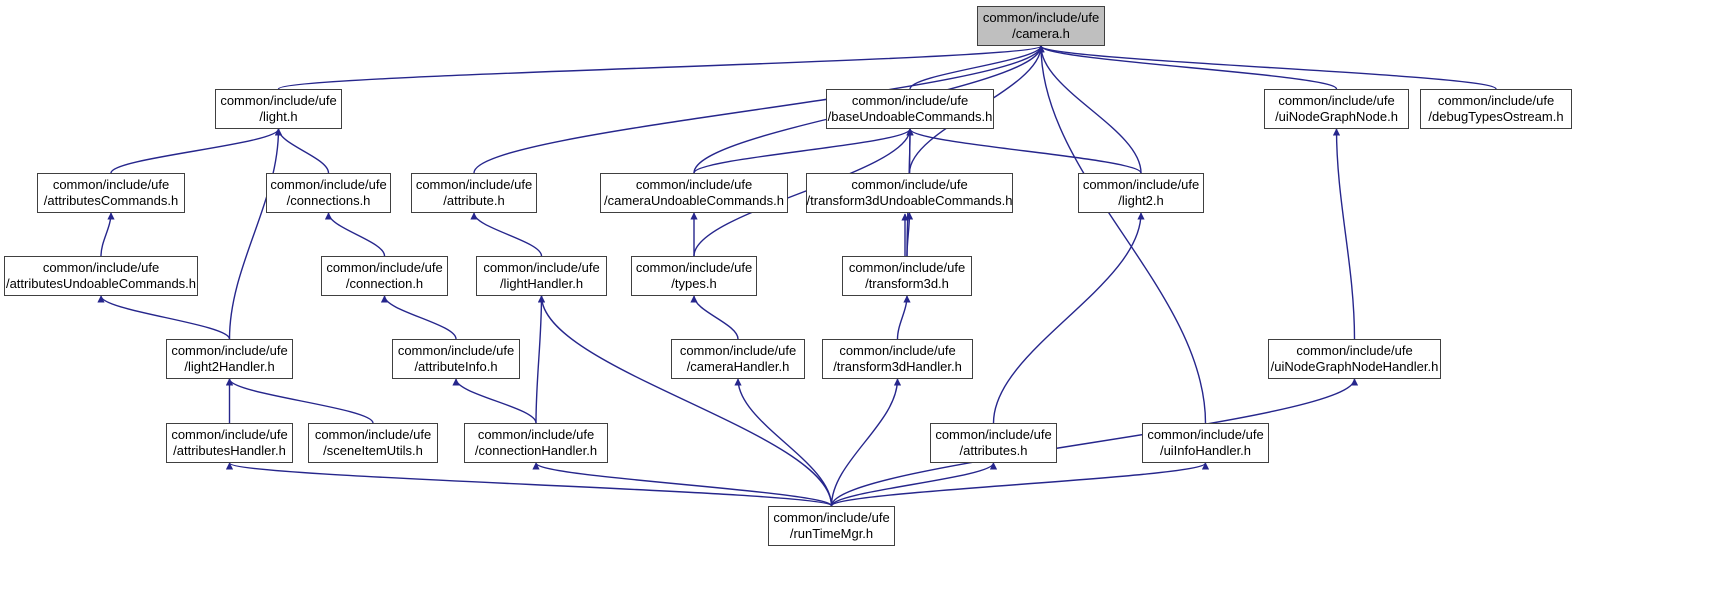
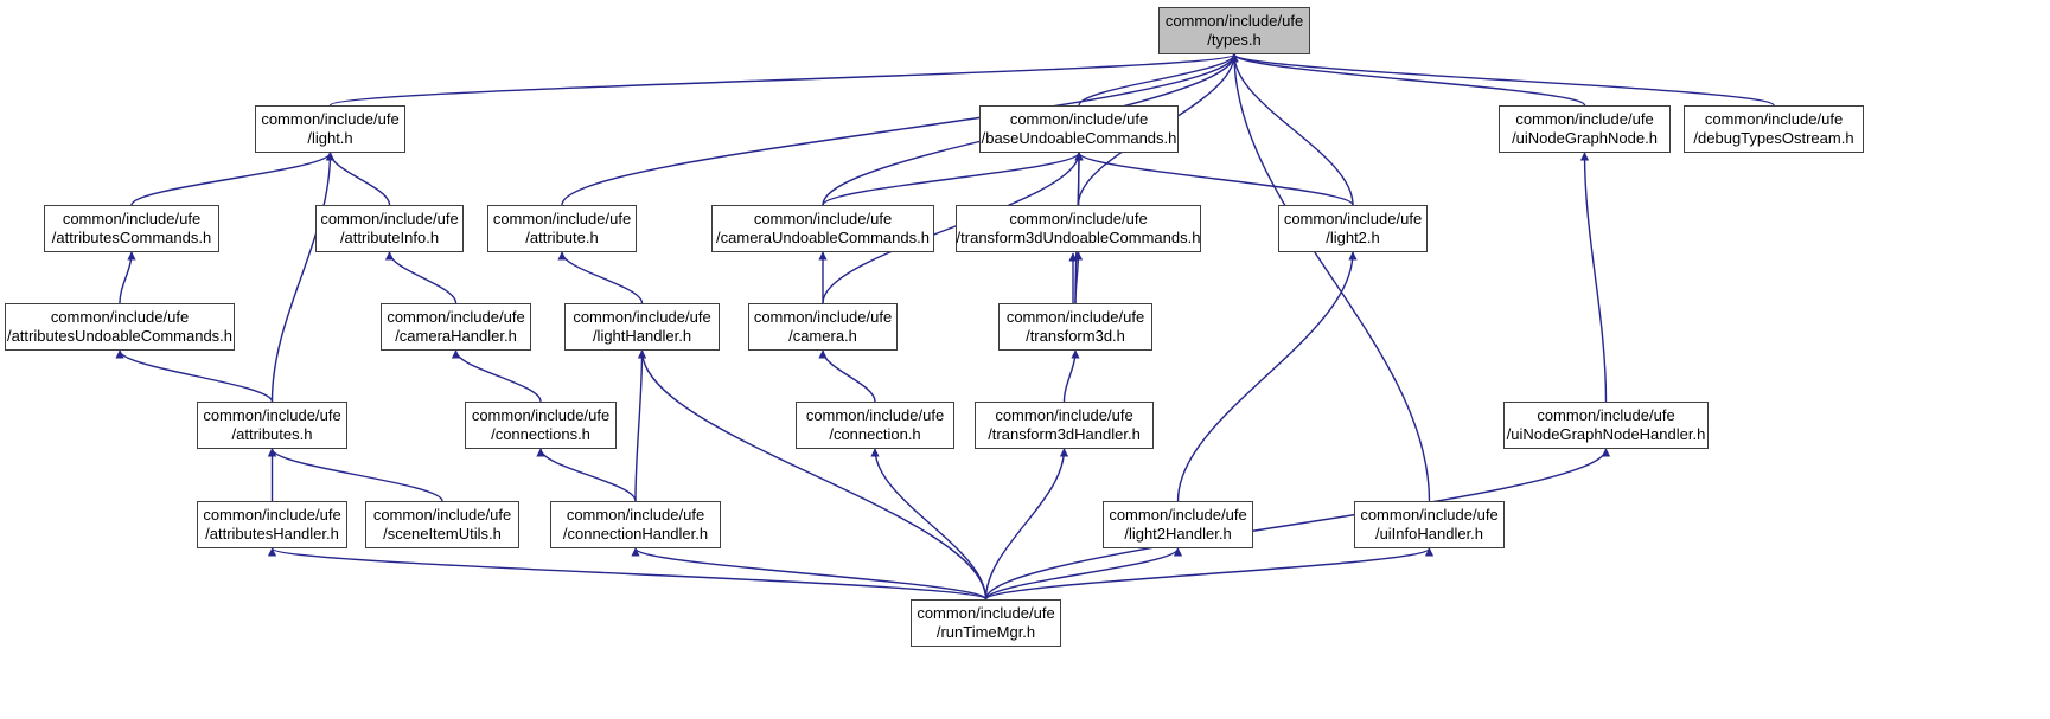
  common/include/ufe
- /camera.h
+ /types.h
  common/include/ufe
  /light.h
  common/include/ufe
  /baseUndoableCommands.h
  common/include/ufe
  /uiNodeGraphNode.h
  common/include/ufe
  /debugTypesOstream.h
  common/include/ufe
  /attributesCommands.h
  common/include/ufe
- /connections.h
+ /attributeInfo.h
  common/include/ufe
  /attribute.h
  common/include/ufe
  /cameraUndoableCommands.h
  common/include/ufe
  /transform3dUndoableCommands.h
  common/include/ufe
  /light2.h
  common/include/ufe
  /attributesUndoableCommands.h
  common/include/ufe
- /connection.h
+ /cameraHandler.h
  common/include/ufe
  /lightHandler.h
  common/include/ufe
- /types.h
+ /camera.h
  common/include/ufe
  /transform3d.h
  common/include/ufe
- /light2Handler.h
+ /attributes.h
  common/include/ufe
- /attributeInfo.h
+ /connections.h
  common/include/ufe
- /cameraHandler.h
+ /connection.h
  common/include/ufe
  /transform3dHandler.h
  common/include/ufe
  /uiNodeGraphNodeHandler.h
  common/include/ufe
  /attributesHandler.h
  common/include/ufe
  /sceneItemUtils.h
  common/include/ufe
  /connectionHandler.h
  common/include/ufe
- /attributes.h
+ /light2Handler.h
  common/include/ufe
  /uiInfoHandler.h
  common/include/ufe
  /runTimeMgr.h
